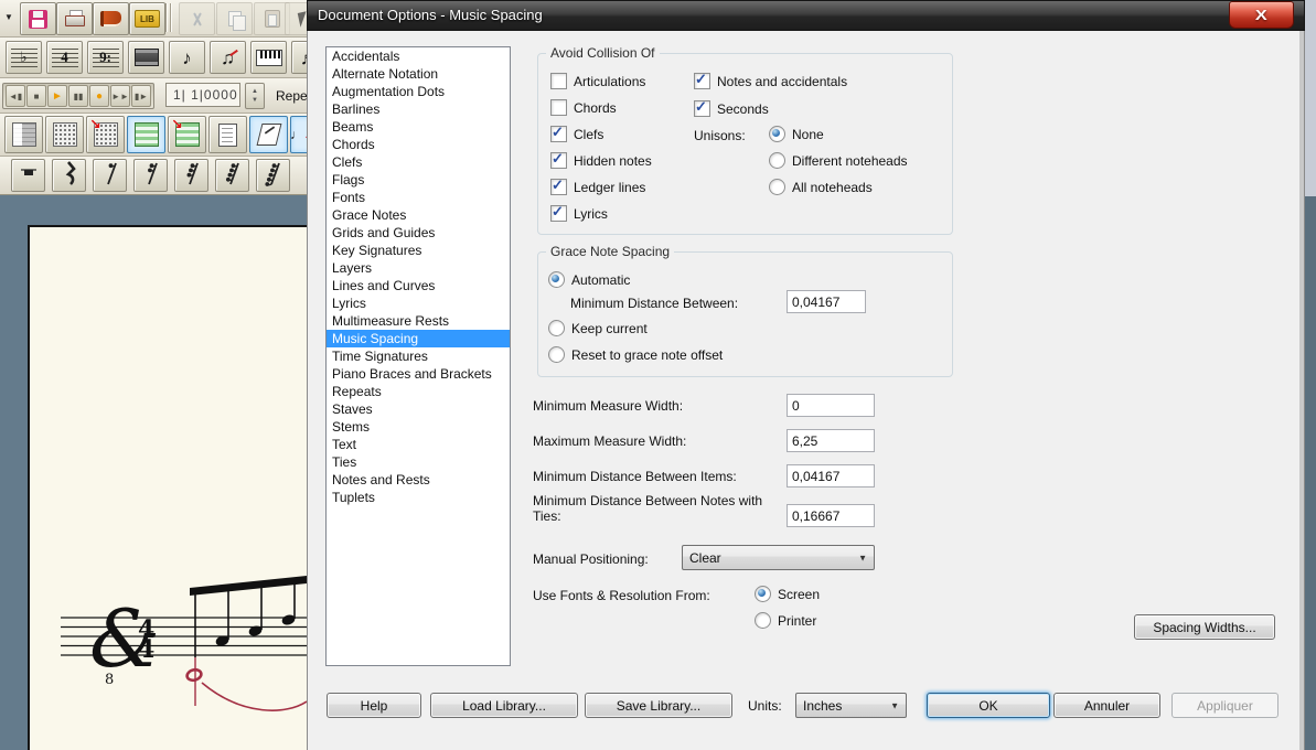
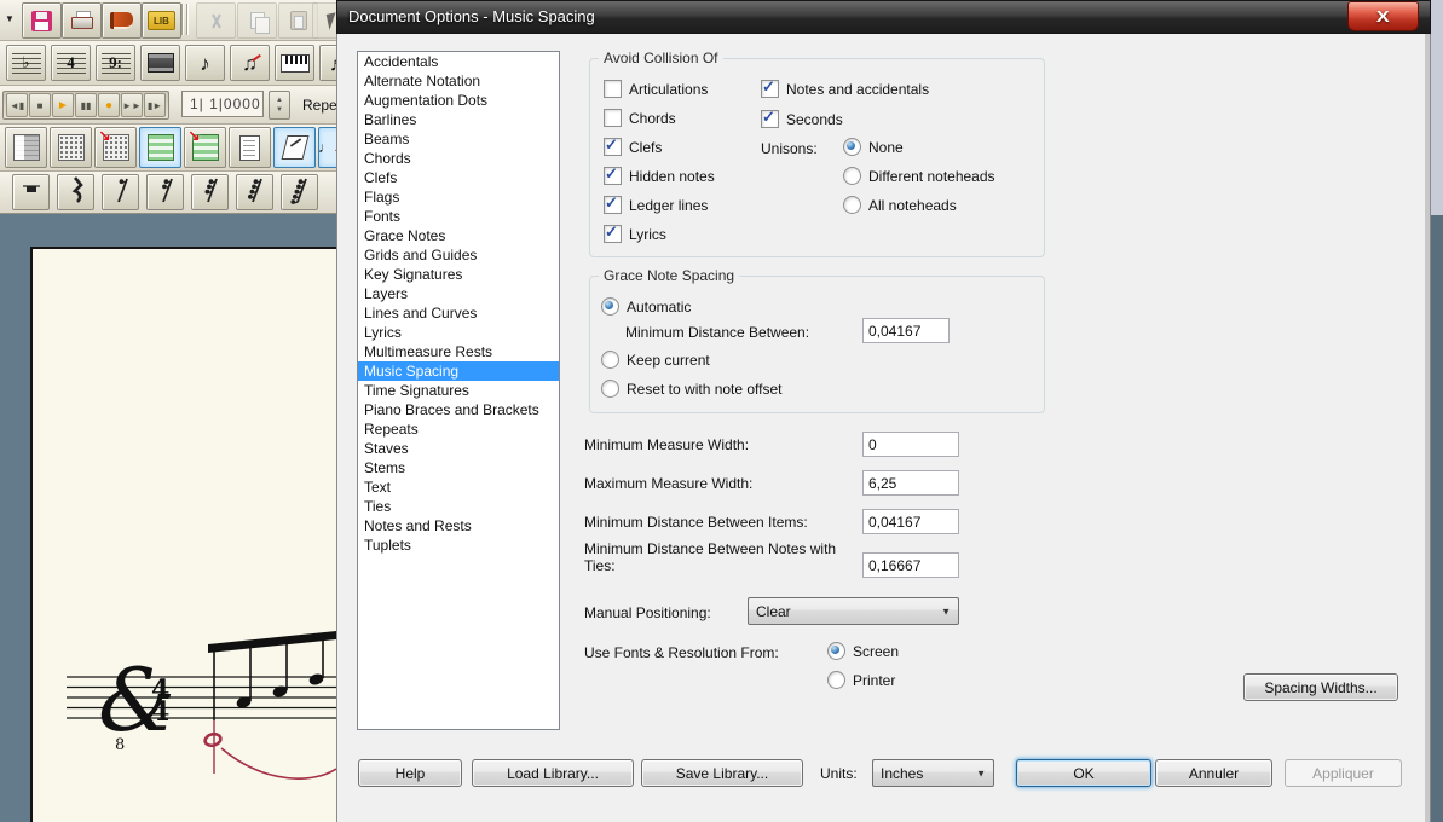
  ▼
  LIB
  ♭
  4
  9:
  ♪
  ♫
  ◄▮
  ■
  ►
  ▮▮
  ●
  ►►
  ▮►
  1| 1|0000
  Repe
  ↘
  ↘
  &
  8
  4
  4
  Document Options - Music Spacing
  X
  Accidentals
  Alternate Notation
  Augmentation Dots
  Barlines
  Beams
  Chords
  Clefs
  Flags
  Fonts
  Grace Notes
  Grids and Guides
  Key Signatures
  Layers
  Lines and Curves
  Lyrics
  Multimeasure Rests
  Music Spacing
  Time Signatures
  Piano Braces and Brackets
  Repeats
  Staves
  Stems
  Text
  Ties
  Notes and Rests
  Tuplets
  Avoid Collision Of
  Unisons:
  Grace Note Spacing
  Minimum Distance Between:
  0,04167
  Manual Positioning:
  Clear
  ▼
  Use Fonts & Resolution From:
  Spacing Widths...
  Help
  Load Library...
  Save Library...
  Units:
  Inches
  ▼
  OK
  Annuler
  Appliquer
  Articulations
  Chords
  Clefs
  Hidden notes
  Ledger lines
  Lyrics
  Notes and accidentals
  Seconds
  None
  Different noteheads
  All noteheads
  Automatic
  Keep current
- Reset to grace note offset
+ Reset to with note offset
  Screen
  Printer
  Minimum Measure Width:
  0
  Maximum Measure Width:
  6,25
  Minimum Distance Between Items:
  0,04167
  Minimum Distance Between Notes with Ties:
  0,16667
